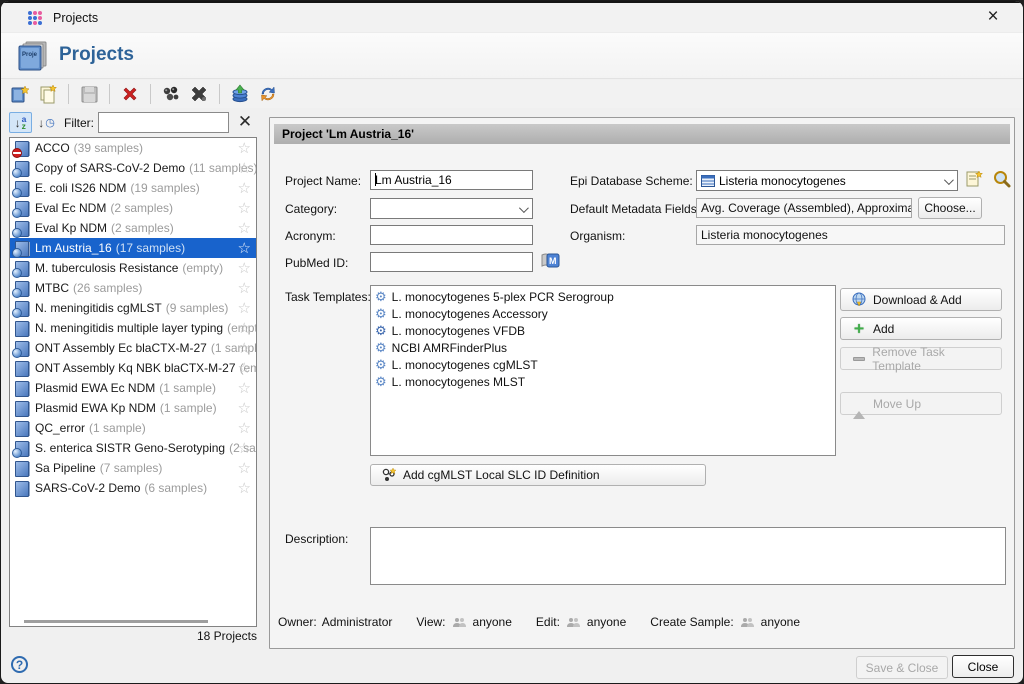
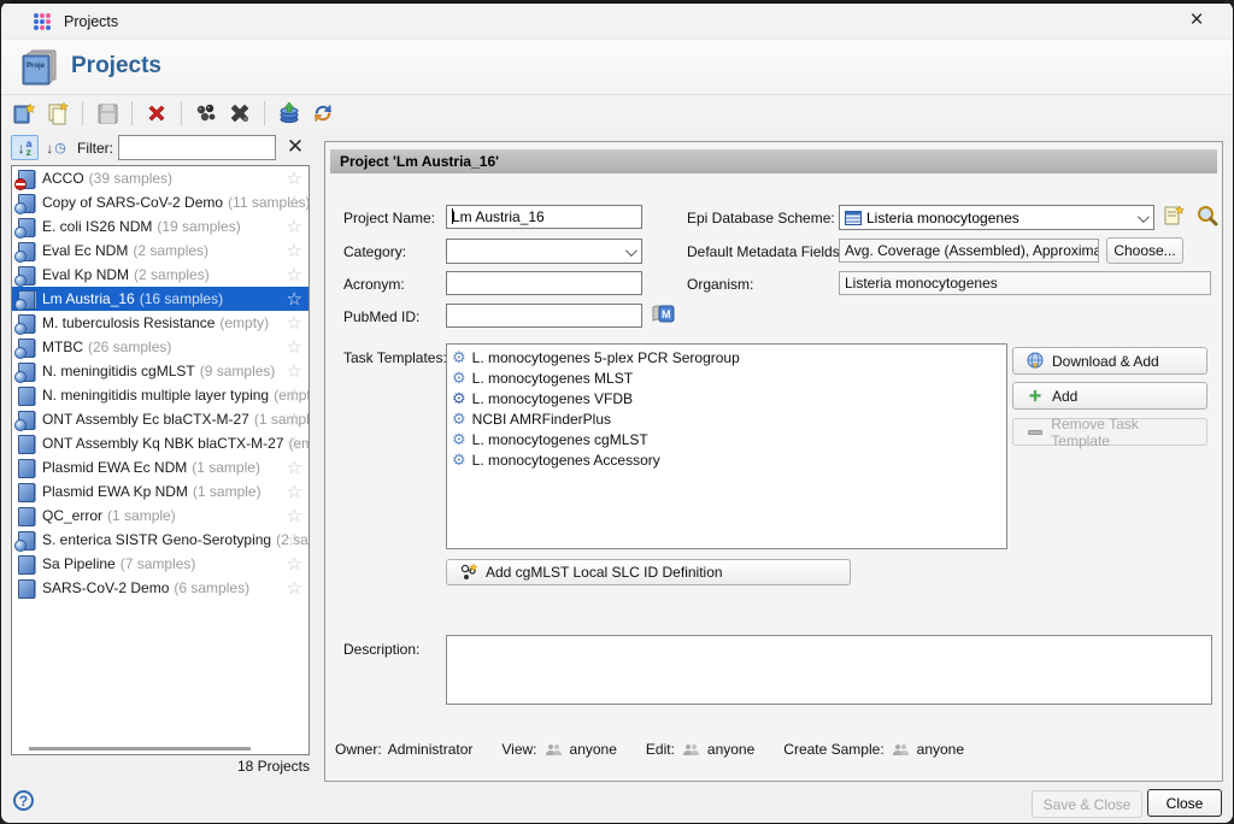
  Projects
  ×
  Projects
  ↓
  a
  z
  ↓
  ◷
  Filter:
  ✕
  ACCO
  (39 samples)
  ☆
  Copy of SARS-CoV-2 Demo
  (11 samples)
  ☆
  E. coli IS26 NDM
  (19 samples)
  ☆
  Eval Ec NDM
  (2 samples)
  ☆
  Eval Kp NDM
  (2 samples)
  ☆
  Lm Austria_16
- (17 samples)
+ (16 samples)
  ☆
  M. tuberculosis Resistance
  (empty)
  ☆
  MTBC
  (26 samples)
  ☆
  N. meningitidis cgMLST
  (9 samples)
  ☆
  N. meningitidis multiple layer typing
  ☆
  ONT Assembly Ec blaCTX-M-27
  (1 sampl
  ☆
  ONT Assembly Kq NBK blaCTX-M-27
  ☆
  Plasmid EWA Ec NDM
  (1 sample)
  ☆
  Plasmid EWA Kp NDM
  (1 sample)
  ☆
  QC_error
  (1 sample)
  ☆
  S. enterica SISTR Geno-Serotyping
  ☆
  Sa Pipeline
  (7 samples)
  ☆
  SARS-CoV-2 Demo
  (6 samples)
  ☆
  18 Projects
  ?
  Project 'Lm Austria_16'
  Project Name:
  Lm Austria_16
  Category:
  Acronym:
  PubMed ID:
  M
  Epi Database Scheme:
  Listeria monocytogenes
  Default Metadata Fields
  Avg. Coverage (Assembled), Approxima
  Choose...
  Organism:
  Listeria monocytogenes
  Task Templates
  ⚙
  L. monocytogenes 5-plex PCR Serogroup
  ⚙
- L. monocytogenes Accessory
+ L. monocytogenes MLST
  ⚙
  L. monocytogenes VFDB
  ⚙
  NCBI AMRFinderPlus
  ⚙
  L. monocytogenes cgMLST
  ⚙
- L. monocytogenes MLST
+ L. monocytogenes Accessory
  Download & Add
  ＋
  Add
  Remove Task Template
- Move Up
  Add cgMLST Local SLC ID Definition
  Description:
  Owner:
  Administrator
  View:
  anyone
  Edit:
  anyone
  Create Sample:
  anyone
  Save & Close
  Close
